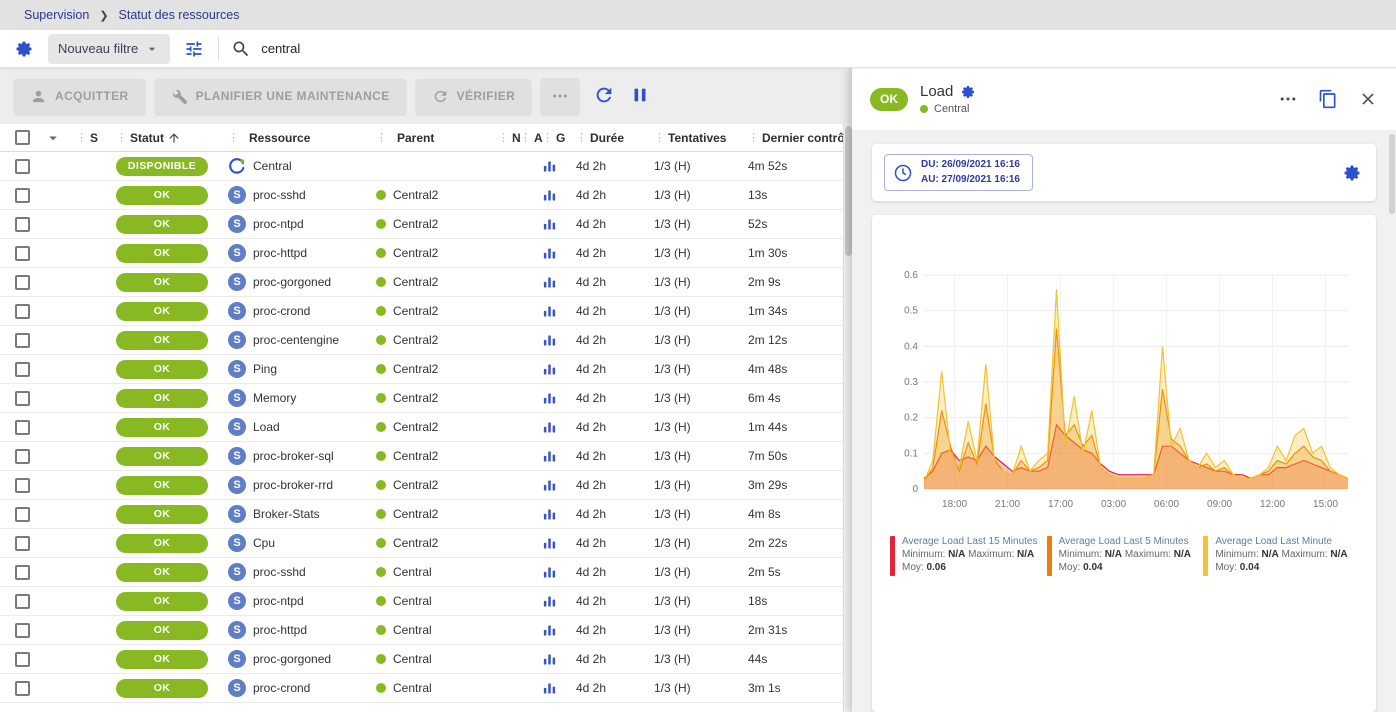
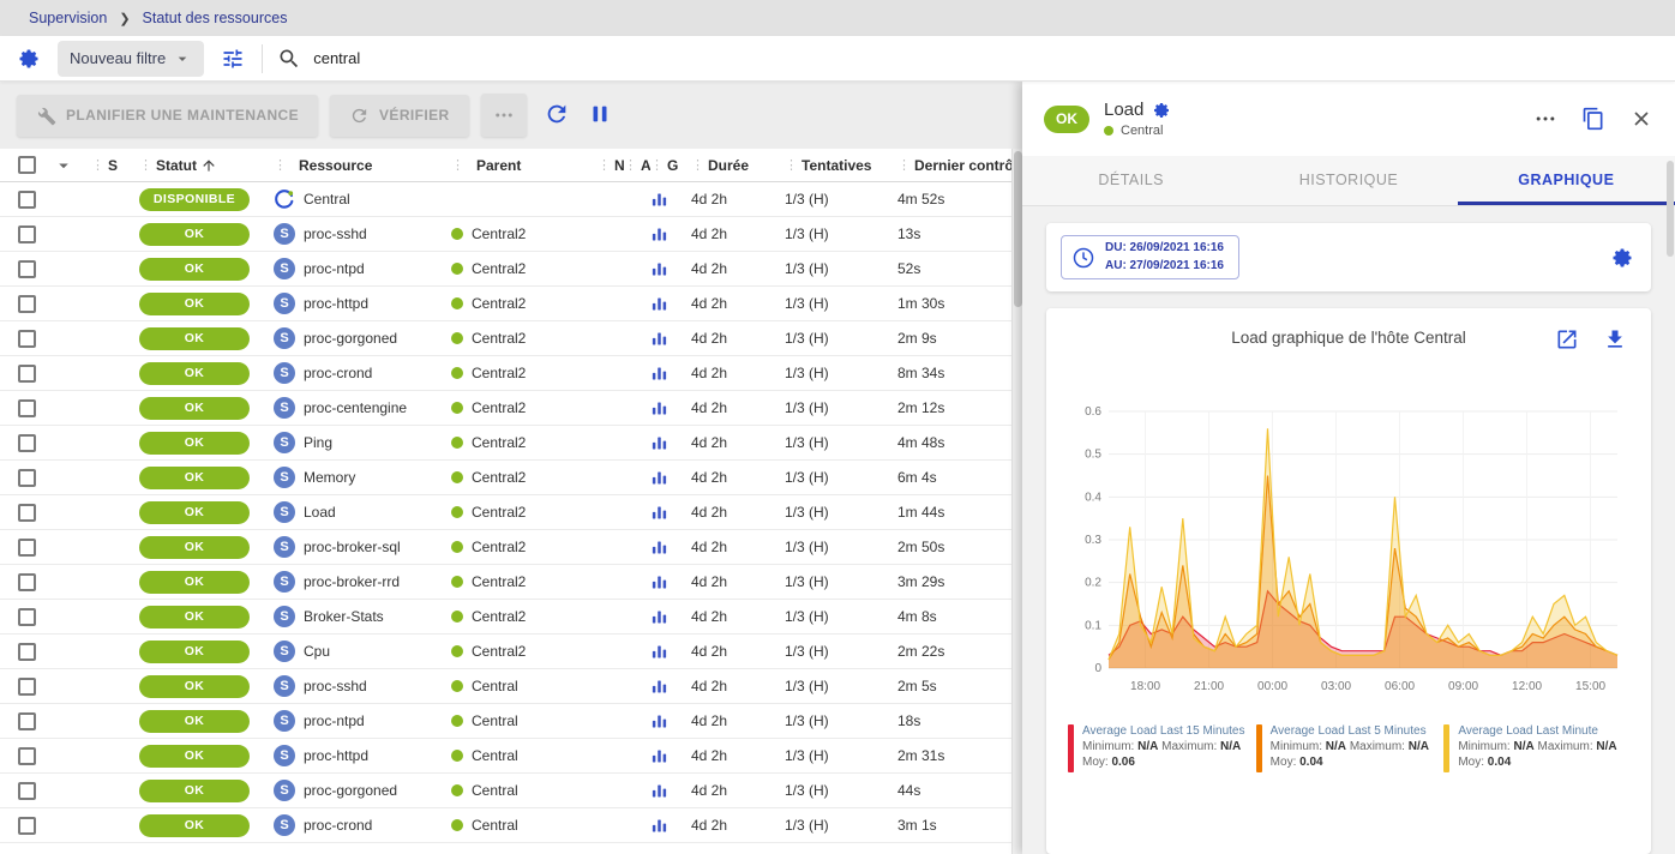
  Supervision
  ❯
  Statut des ressources
  Nouveau filtre
  central
- ACQUITTER
  PLANIFIER UNE MAINTENANCE
  VÉRIFIER
  ⋮
  S
  ⋮
  Statut
  ⋮
  Ressource
  ⋮
  Parent
  ⋮
  N
  ⋮
  A
  ⋮
  G
  ⋮
  Durée
  ⋮
  Tentatives
  ⋮
  Dernier contrô
  DISPONIBLE
  Central
  4d 2h
  1/3 (H)
  4m 52s
  OK
  S
  proc-sshd
  Central2
  4d 2h
  1/3 (H)
  13s
  OK
  S
  proc-ntpd
  Central2
  4d 2h
  1/3 (H)
  52s
  OK
  S
  proc-httpd
  Central2
  4d 2h
  1/3 (H)
  1m 30s
  OK
  S
  proc-gorgoned
  Central2
  4d 2h
  1/3 (H)
  2m 9s
  OK
  S
  proc-crond
  Central2
  4d 2h
  1/3 (H)
- 1m 34s
+ 8m 34s
  OK
  S
  proc-centengine
  Central2
  4d 2h
  1/3 (H)
  2m 12s
  OK
  S
  Ping
  Central2
  4d 2h
  1/3 (H)
  4m 48s
  OK
  S
  Memory
  Central2
  4d 2h
  1/3 (H)
  6m 4s
  OK
  S
  Load
  Central2
  4d 2h
  1/3 (H)
  1m 44s
  OK
  S
  proc-broker-sql
  Central2
  4d 2h
  1/3 (H)
- 7m 50s
+ 2m 50s
  OK
  S
  proc-broker-rrd
  Central2
  4d 2h
  1/3 (H)
  3m 29s
  OK
  S
  Broker-Stats
  Central2
  4d 2h
  1/3 (H)
  4m 8s
  OK
  S
  Cpu
  Central2
  4d 2h
  1/3 (H)
  2m 22s
  OK
  S
  proc-sshd
  Central
  4d 2h
  1/3 (H)
  2m 5s
  OK
  S
  proc-ntpd
  Central
  4d 2h
  1/3 (H)
  18s
  OK
  S
  proc-httpd
  Central
  4d 2h
  1/3 (H)
  2m 31s
  OK
  S
  proc-gorgoned
  Central
  4d 2h
  1/3 (H)
  44s
  OK
  S
  proc-crond
  Central
  4d 2h
  1/3 (H)
  3m 1s
  OK
  Load
  Central
+ DÉTAILS
+ HISTORIQUE
+ GRAPHIQUE
  DU: 26/09/2021 16:16
  AU: 27/09/2021 16:16
+ Load graphique de l'hôte Central
  0
  0.1
  0.2
  0.3
  0.4
  0.5
  0.6
  18:00
  21:00
- 17:00
+ 00:00
  03:00
  06:00
  09:00
  12:00
  15:00
  Average Load Last 15 Minutes
  Minimum: N/A Maximum: N/A
  Moy: 0.06
  Average Load Last 5 Minutes
  Minimum: N/A Maximum: N/A
  Moy: 0.04
  Average Load Last Minute
  Minimum: N/A Maximum: N/A
  Moy: 0.04
